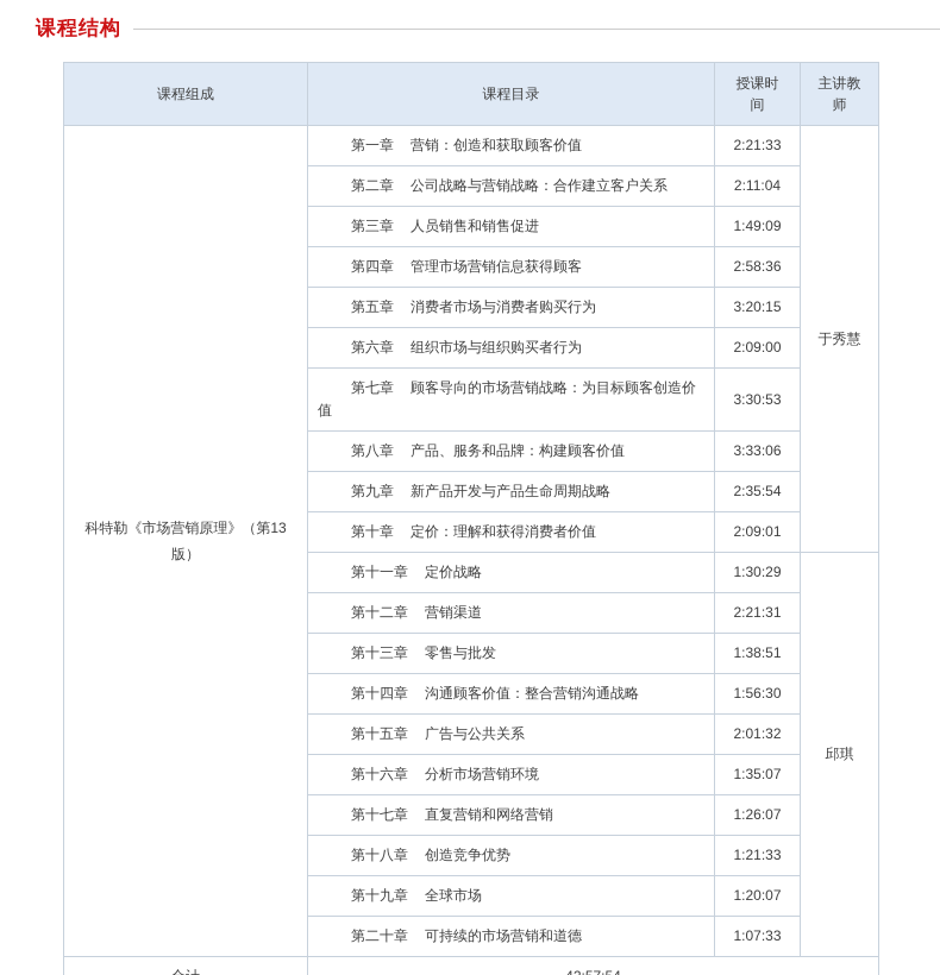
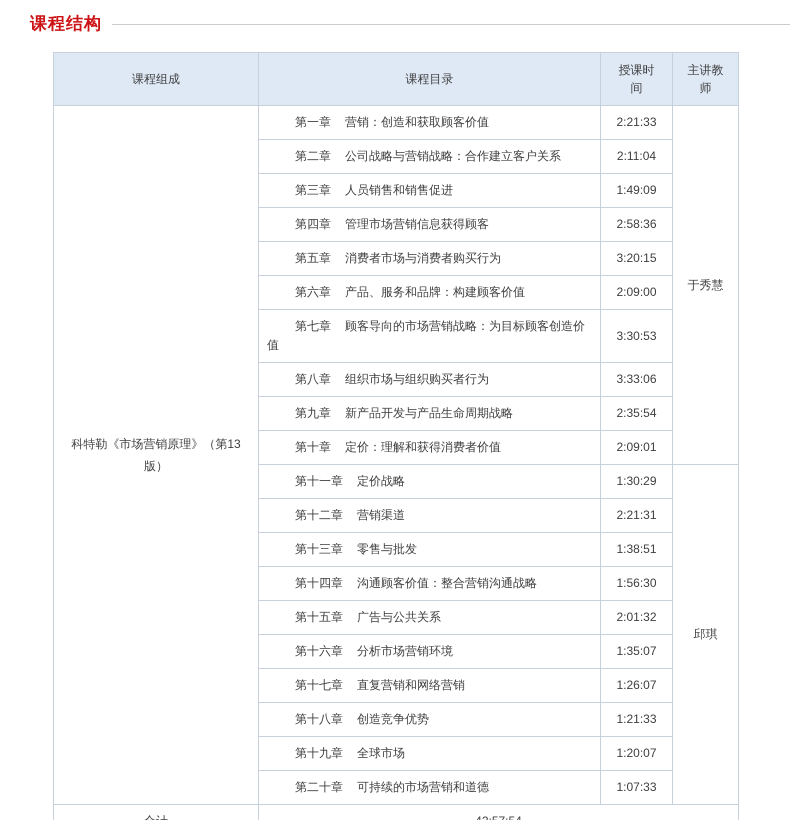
  课程结构
  课程组成	课程目录	授课时间	主讲教师
  科特勒《市场营销原理》（第13版）	第一章 营销：创造和获取顾客价值	2:21:33	于秀慧
  第二章 公司战略与营销战略：合作建立客户关系	2:11:04
  第三章 人员销售和销售促进	1:49:09
  第四章 管理市场营销信息获得顾客	2:58:36
  第五章 消费者市场与消费者购买行为	3:20:15
- 第六章 组织市场与组织购买者行为	2:09:00
+ 第六章 产品、服务和品牌：构建顾客价值	2:09:00
  第七章 顾客导向的市场营销战略：为目标顾客创造价值	3:30:53
- 第八章 产品、服务和品牌：构建顾客价值	3:33:06
+ 第八章 组织市场与组织购买者行为	3:33:06
  第九章 新产品开发与产品生命周期战略	2:35:54
  第十章 定价：理解和获得消费者价值	2:09:01
  第十一章 定价战略	1:30:29	邱琪
  第十二章 营销渠道	2:21:31
  第十三章 零售与批发	1:38:51
  第十四章 沟通顾客价值：整合营销沟通战略	1:56:30
  第十五章 广告与公共关系	2:01:32
  第十六章 分析市场营销环境	1:35:07
  第十七章 直复营销和网络营销	1:26:07
  第十八章 创造竞争优势	1:21:33
  第十九章 全球市场	1:20:07
  第二十章 可持续的市场营销和道德	1:07:33
